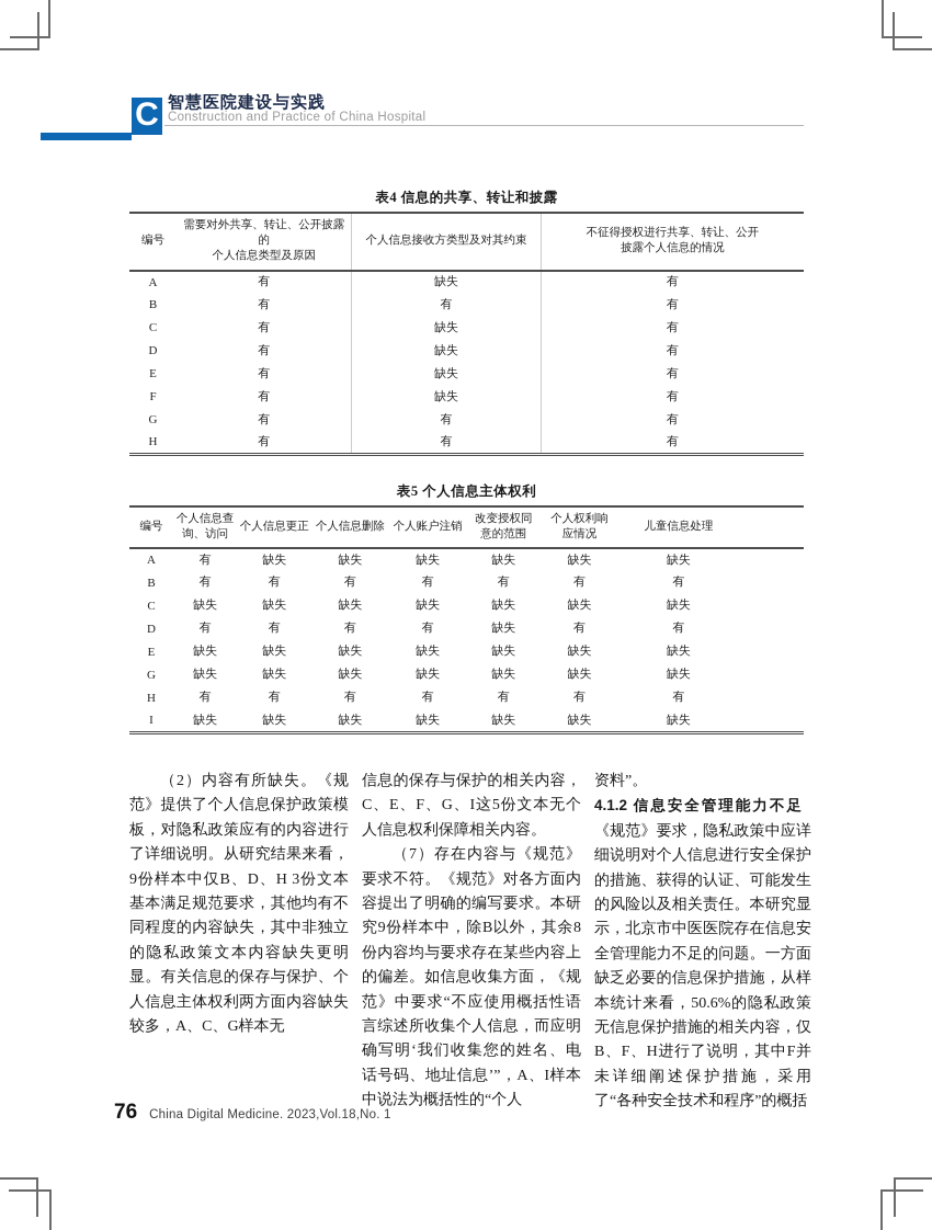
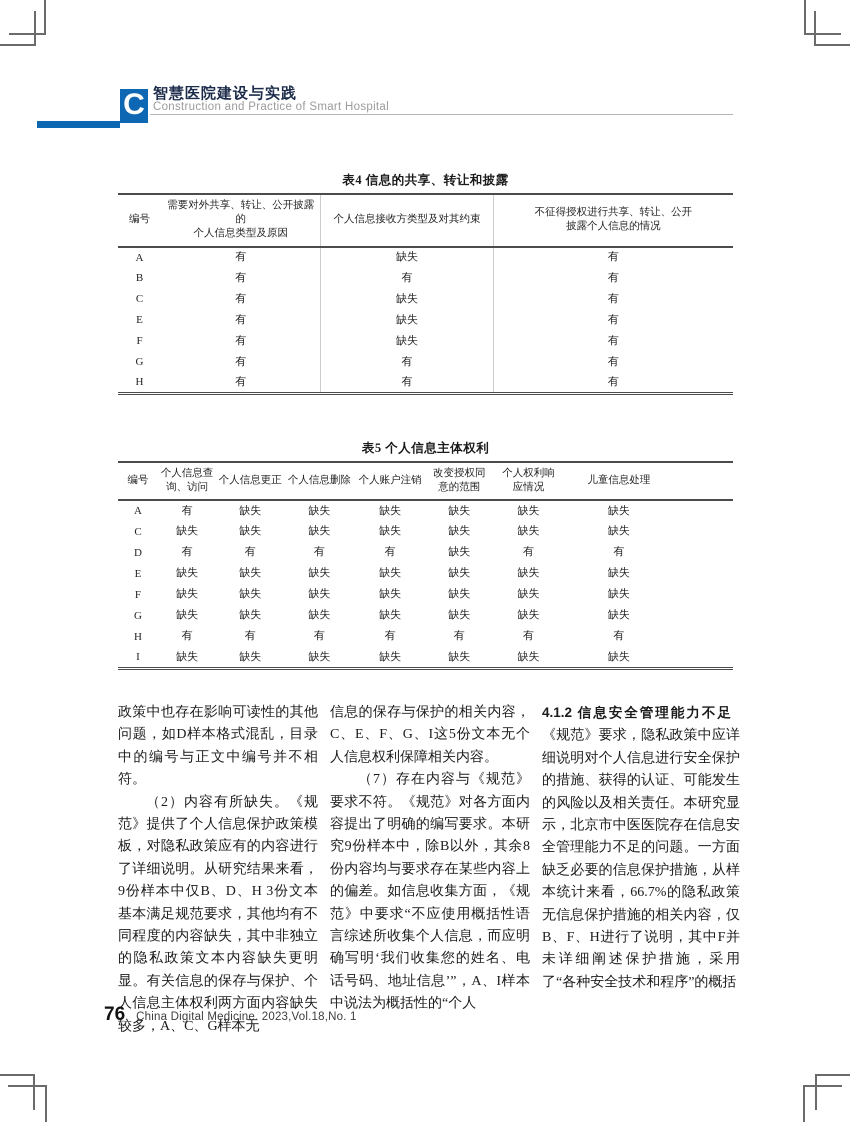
  C
  智慧医院建设与实践
- Construction and Practice of China Hospital
+ Construction and Practice of Smart Hospital
  表4 信息的共享、转让和披露
  编号	需要对外共享、转让、公开披露的 个人信息类型及原因	个人信息接收方类型及对其约束	不征得授权进行共享、转让、公开 披露个人信息的情况
  A	有	缺失	有
  B	有	有	有
  C	有	缺失	有
- D	有	缺失	有
  E	有	缺失	有
  F	有	缺失	有
  G	有	有	有
  H	有	有	有
  表5 个人信息主体权利
  编号	个人信息查 询、访问	个人信息更正	个人信息删除	个人账户注销	改变授权同 意的范围	个人权利响 应情况	儿童信息处理
  A	有	缺失	缺失	缺失	缺失	缺失	缺失
- B	有	有	有	有	有	有	有
  C	缺失	缺失	缺失	缺失	缺失	缺失	缺失
  D	有	有	有	有	缺失	有	有
  E	缺失	缺失	缺失	缺失	缺失	缺失	缺失
+ F	缺失	缺失	缺失	缺失	缺失	缺失	缺失
  G	缺失	缺失	缺失	缺失	缺失	缺失	缺失
  H	有	有	有	有	有	有	有
  I	缺失	缺失	缺失	缺失	缺失	缺失	缺失
+ 政策中也存在影响可读性的其他问题，如D样本格式混乱，目录中的编号与正文中编号并不相符。
  （2）内容有所缺失。《规范》提供了个人信息保护政策模板，对隐私政策应有的内容进行了详细说明。从研究结果来看，9份样本中仅B、D、H 3份文本基本满足规范要求，其他均有不同程度的内容缺失，其中非独立的隐私政策文本内容缺失更明显。有关信息的保存与保护、个人信息主体权利两方面内容缺失较多，A、C、G样本无
  信息的保存与保护的相关内容，C、E、F、G、I这5份文本无个人信息权利保障相关内容。
  （7）存在内容与《规范》要求不符。《规范》对各方面内容提出了明确的编写要求。本研究9份样本中，除B以外，其余8份内容均与要求存在某些内容上的偏差。如信息收集方面，《规范》中要求“不应使用概括性语言综述所收集个人信息，而应明确写明‘我们收集您的姓名、电话号码、地址信息’”，A、I样本中说法为概括性的“个人
- 资料”。
- 4.1.2 信息安全管理能力不足 《规范》要求，隐私政策中应详细说明对个人信息进行安全保护的措施、获得的认证、可能发生的风险以及相关责任。本研究显示，北京市中医医院存在信息安全管理能力不足的问题。一方面缺乏必要的信息保护措施，从样本统计来看，50.6%的隐私政策无信息保护措施的相关内容，仅B、F、H进行了说明，其中F并未详细阐述保护措施，采用了“各种安全技术和程序”的概括
+ 4.1.2 信息安全管理能力不足 《规范》要求，隐私政策中应详细说明对个人信息进行安全保护的措施、获得的认证、可能发生的风险以及相关责任。本研究显示，北京市中医医院存在信息安全管理能力不足的问题。一方面缺乏必要的信息保护措施，从样本统计来看，66.7%的隐私政策无信息保护措施的相关内容，仅B、F、H进行了说明，其中F并未详细阐述保护措施，采用了“各种安全技术和程序”的概括
  76
  China Digital Medicine. 2023,Vol.18,No. 1
